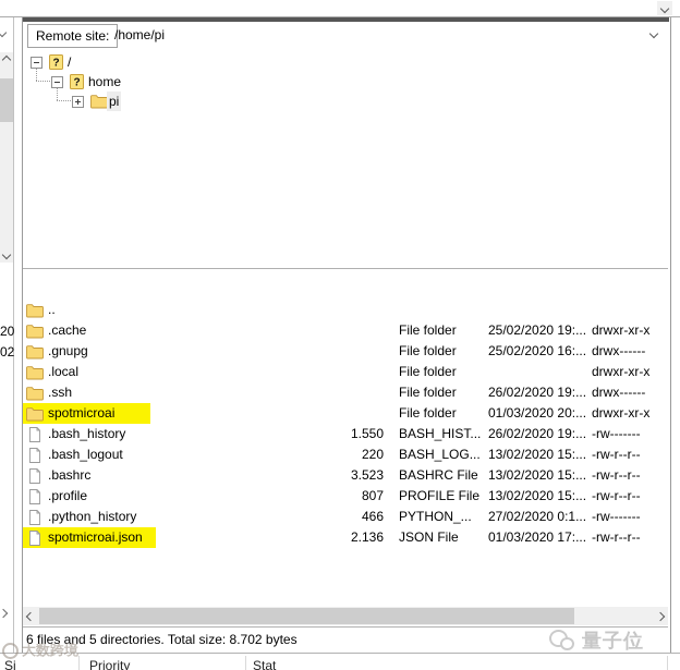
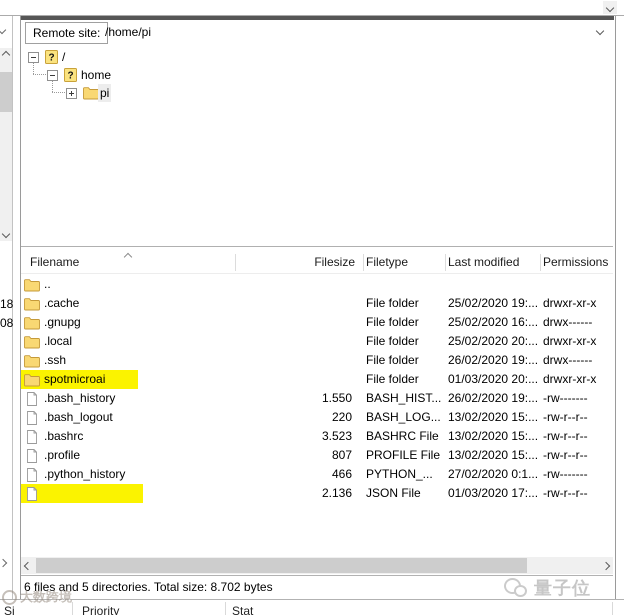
- 20
+ 18
- 02
+ 08
  Remote site:
  /home/pi
  ?
  /
  ?
  home
  pi
+ Filename
+ Filesize
+ Filetype
+ Last modified
+ Permissions
  ..
  .cache
  File folder
  25/02/2020 19:...
  drwxr-xr-x
  .gnupg
  File folder
  25/02/2020 16:...
  drwx------
  .local
  File folder
+ 25/02/2020 20:...
  drwxr-xr-x
  .ssh
  File folder
  26/02/2020 19:...
  drwx------
  spotmicroai
  File folder
  01/03/2020 20:...
  drwxr-xr-x
  .bash_history
  1.550
  BASH_HIST...
  26/02/2020 19:...
  -rw-------
  .bash_logout
  220
  BASH_LOG...
  13/02/2020 15:...
  -rw-r--r--
  .bashrc
  3.523
  BASHRC File
  13/02/2020 15:...
  -rw-r--r--
  .profile
  807
  PROFILE File
  13/02/2020 15:...
  -rw-r--r--
  .python_history
  466
  PYTHON_...
  27/02/2020 0:1...
  -rw-------
- spotmicroai.json
  2.136
  JSON File
  01/03/2020 17:...
  -rw-r--r--
  6 files and 5 directories. Total size: 8.702 bytes
  Si
  Priority
  Stat
  大数跨境
  量子位
